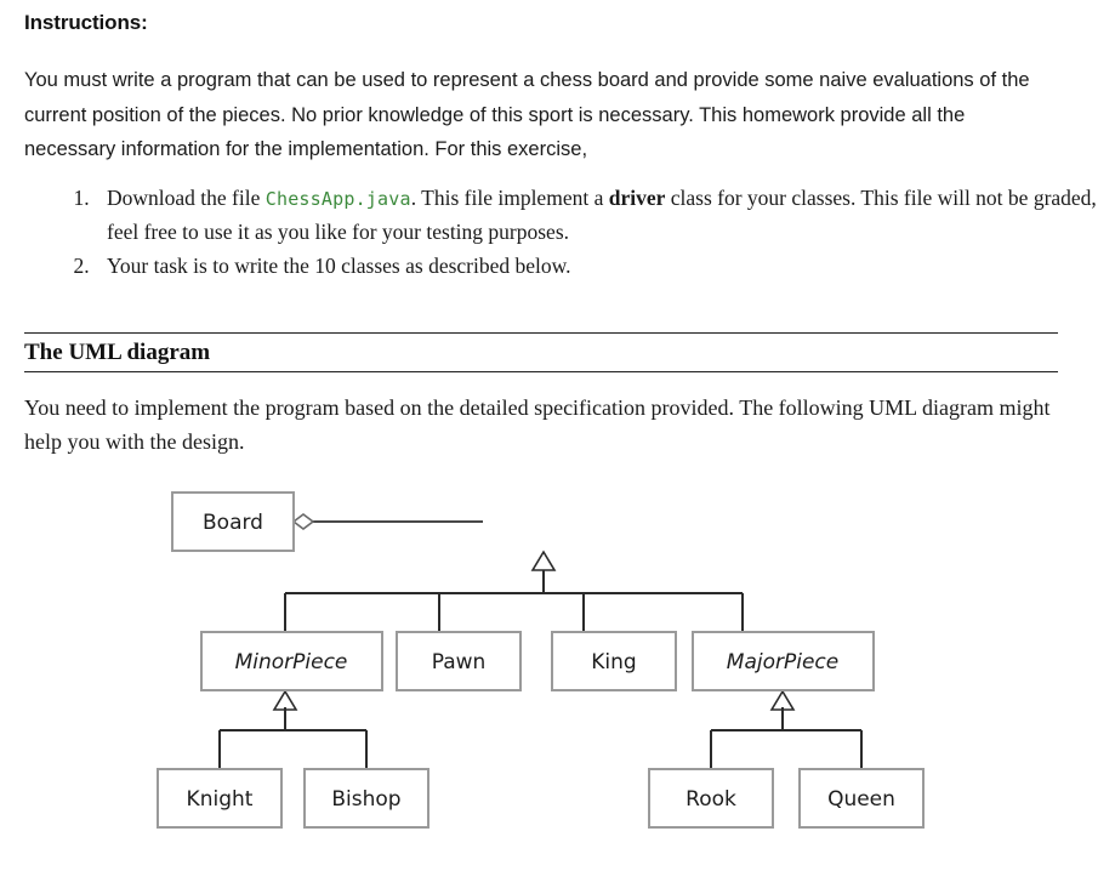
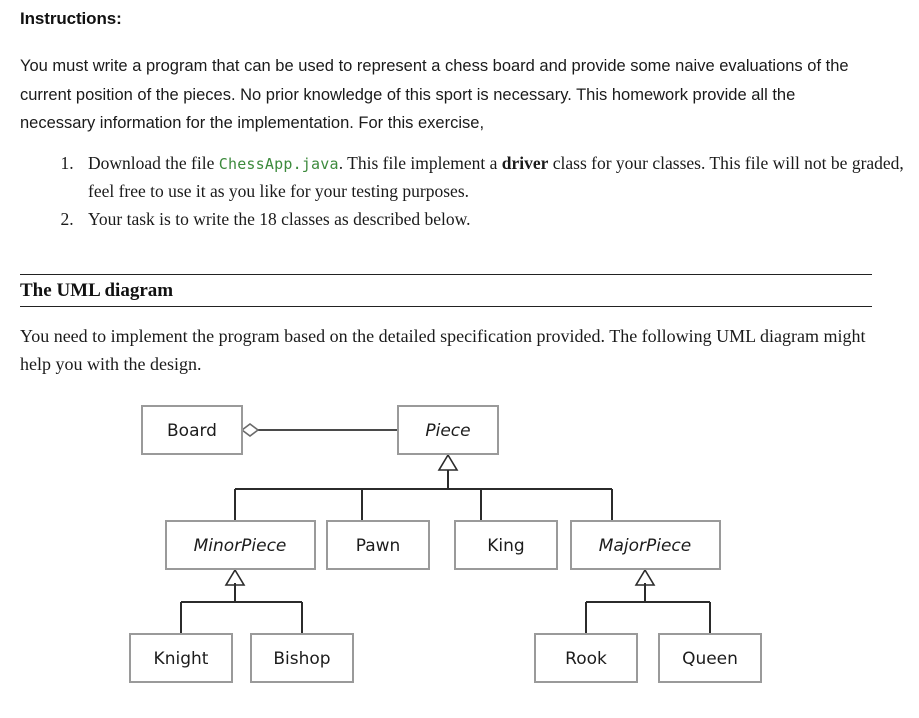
  Instructions:
  You must write a program that can be used to represent a chess board and provide some naive evaluations of the current position of the pieces. No prior knowledge of this sport is necessary. This homework provide all the necessary information for the implementation. For this exercise,
  Download the file ChessApp.java. This file implement a driver class for your classes. This file will not be graded, feel free to use it as you like for your testing purposes.
- Your task is to write the 10 classes as described below.
+ Your task is to write the 18 classes as described below.
  The UML diagram
  You need to implement the program based on the detailed specification provided. The following UML diagram might help you with the design.
  Board
+ Piece
  MinorPiece
  Pawn
  King
  MajorPiece
  Knight
  Bishop
  Rook
  Queen
